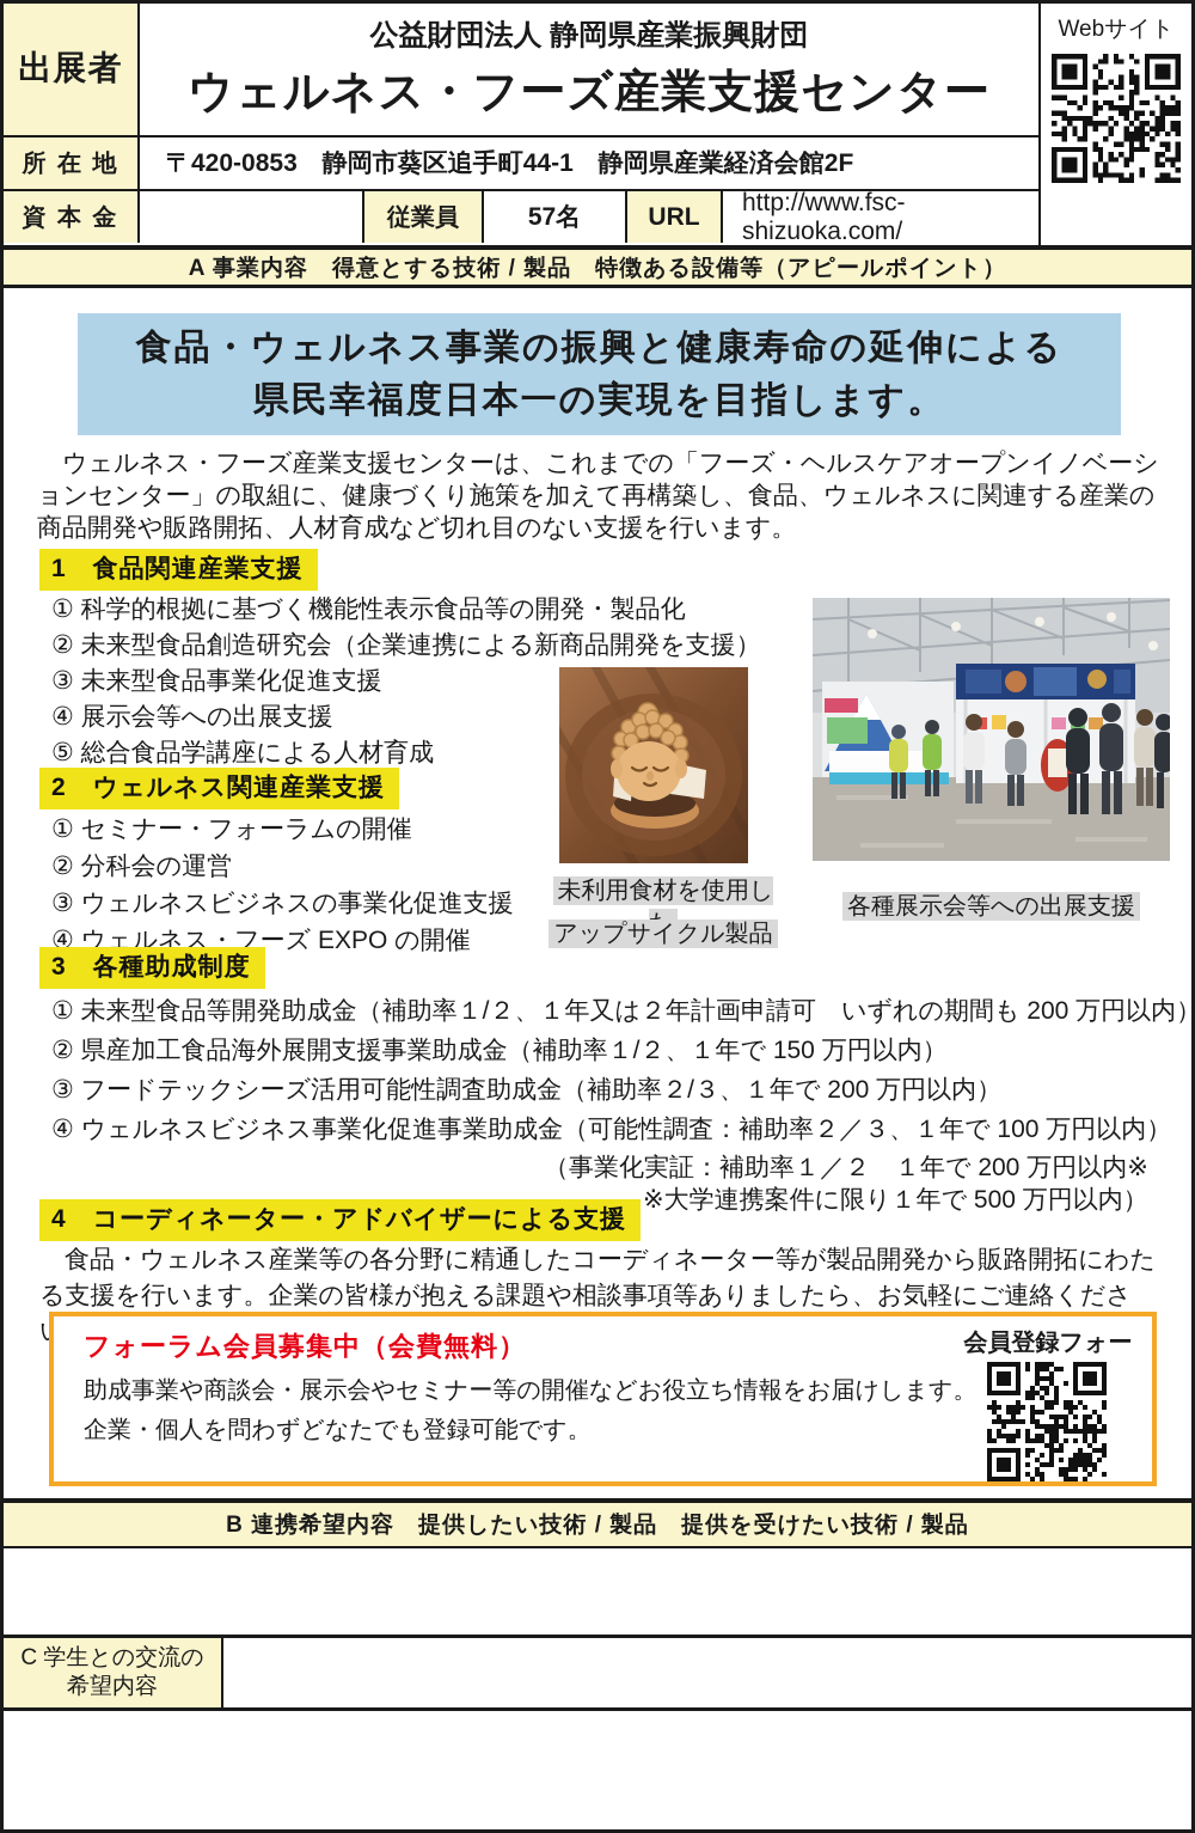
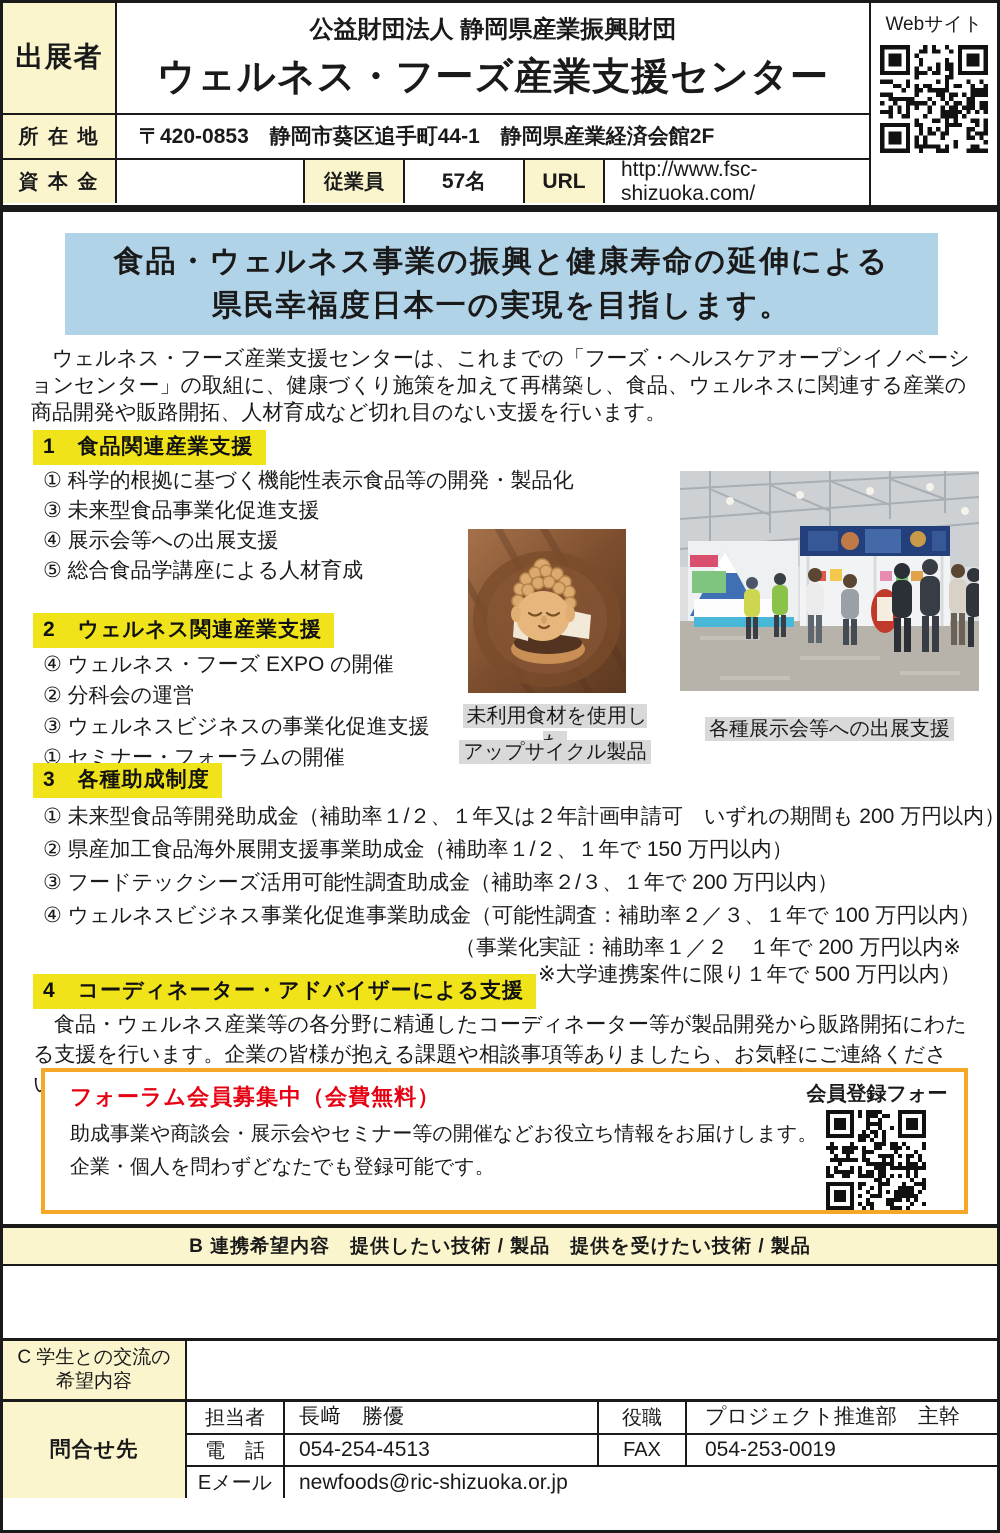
  出展者
  公益財団法人 静岡県産業振興財団
  ウェルネス・フーズ産業支援センター
  所 在 地
  〒420-0853 静岡市葵区追手町44-1 静岡県産業経済会館2F
  資 本 金
  従業員
  57名
  URL
  http://www.fsc-shizuoka.com/
  Webサイト
- A 事業内容 得意とする技術 / 製品 特徴ある設備等（アピールポイント）
  食品・ウェルネス事業の振興と健康寿命の延伸による
  県民幸福度日本一の実現を目指します。
  ウェルネス・フーズ産業支援センターは、これまでの「フーズ・ヘルスケアオープンイノベーションセンター」の取組に、健康づくり施策を加えて再構築し、食品、ウェルネスに関連する産業の商品開発や販路開拓、人材育成など切れ目のない支援を行います。
  1 食品関連産業支援
  ① 科学的根拠に基づく機能性表示食品等の開発・製品化
- ② 未来型食品創造研究会（企業連携による新商品開発を支援）
  ③ 未来型食品事業化促進支援
  ④ 展示会等への出展支援
  ⑤ 総合食品学講座による人材育成
  2 ウェルネス関連産業支援
- ① セミナー・フォーラムの開催
+ ④ ウェルネス・フーズ EXPO の開催
  ② 分科会の運営
  ③ ウェルネスビジネスの事業化促進支援
- ④ ウェルネス・フーズ EXPO の開催
+ ① セミナー・フォーラムの開催
  未利用食材を使用し
  アップサイクル製品
  各種展示会等への出展支援
  3 各種助成制度
  ① 未来型食品等開発助成金（補助率１/２、１年又は２年計画申請可 いずれの期間も 200 万円以内）
  ② 県産加工食品海外展開支援事業助成金（補助率１/２、１年で 150 万円以内）
  ③ フードテックシーズ活用可能性調査助成金（補助率２/３、１年で 200 万円以内）
  ④ ウェルネスビジネス事業化促進事業助成金（可能性調査：補助率２／３、１年で 100 万円以内）
  （事業化実証：補助率１／２ １年で 200 万円以内※
  ※大学連携案件に限り１年で 500 万円以内）
  4 コーディネーター・アドバイザーによる支援
  食品・ウェルネス産業等の各分野に精通したコーディネーター等が製品開発から販路開拓にわたる支援を行います。企業の皆様が抱える課題や相談事項等ありましたら、お気軽にご連絡くださ
  フォーラム会員募集中（会費無料）
  助成事業や商談会・展示会やセミナー等の開催などお役立ち情報をお届けします。
  企業・個人を問わずどなたでも登録可能です。
  会員登録フォー
  B 連携希望内容 提供したい技術 / 製品 提供を受けたい技術 / 製品
  C 学生との交流の
  希望内容
+ 問合せ先
+ 担当者
+ 長﨑 勝優
+ 役職
+ プロジェクト推進部 主幹
+ 電 話
+ 054-254-4513
+ FAX
+ 054-253-0019
+ Eメール
+ newfoods@ric-shizuoka.or.jp
